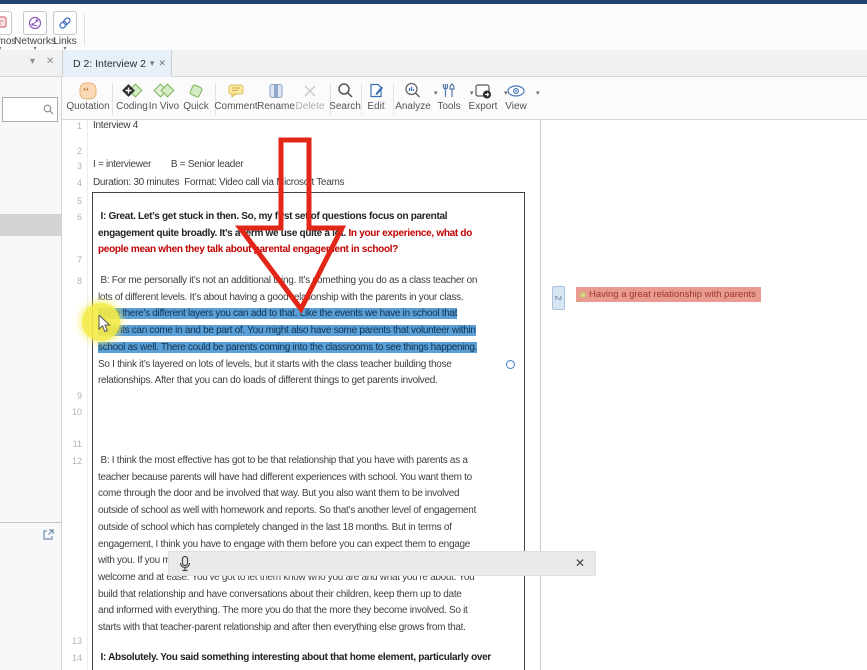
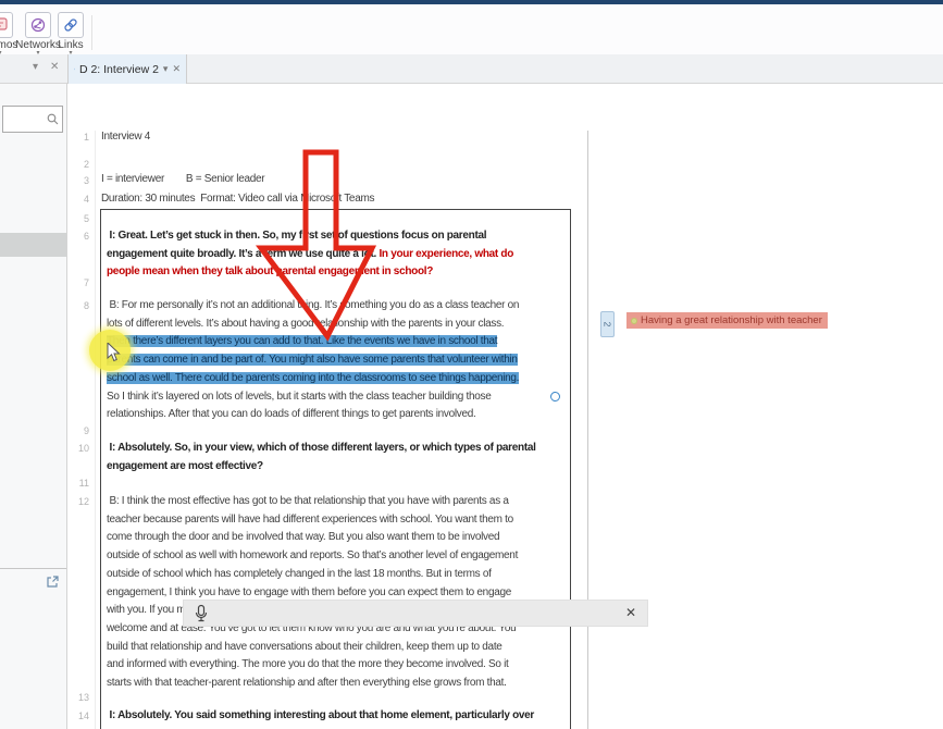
  Networks
  Links
  ▾
  ✕
  D 2: Interview 2
  ▾
  ✕
- ❛❛
- Quotation
- Coding
- In Vivo
- Quick
- Comment
- Rename
- Delete
- Search
- Edit
- Analyze
- Tools
- Export
- View
  1
  2
  3
  4
  5
  6
  7
  8
  9
  10
  11
  12
  13
  14
  Interview 4
  I = interviewer B = Senior leader
  Duration: 30 minutes Format: Video call viaicrosot Teams
  I: Great. Let’s get stuck in then. So, my fst se of questions focus on parental
  engagement quite broadly. It’s aerm we use quite a l. In your experience, what do
  people mean when they talk aboutarental engageent in school?
  B: For me personally it’s not an additional tng. It’something you do as a class teacher on
  lots of different levels. It’s about having a goodelaonship with the parents in your class.
  there’s different layers you can add to that. Like the events we have in school that
  nts can come in and be part of. You might also have some parents that volunteer within
  school as well. There could be parents coming into the classrooms to see things happening.
  So I think it’s layered on lots of levels, but it starts with the class teacher building those
  relationships. After that you can do loads of different things to get parents involved.
+ I: Absolutely. So, in your view, which of those different layers, or which types of parental
+ engagement are most effective?
  B: I think the most effective has got to be that relationship that you have with parents as a
  teacher because parents will have had different experiences with school. You want them to
  come through the door and be involved that way. But you also want them to be involved
  outside of school as well with homework and reports. So that’s another level of engagement
  outside of school which has completely changed in the last 18 months. But in terms of
  engagement, I think you have to engage with them before you can expect them to engage
  welcome and at ease. You’ve got to let them know who you are and what you’re about. You
  build that relationship and have conversations about their children, keep them up to date
  and informed with everything. The more you do that the more they become involved. So it
  starts with that teacher-parent relationship and after then everything else grows from that.
  I: Absolutely. You said something interesting about that home element, particularly over
- Having a great relationship with parents
+ Having a great relationship with teacher
  ✕
